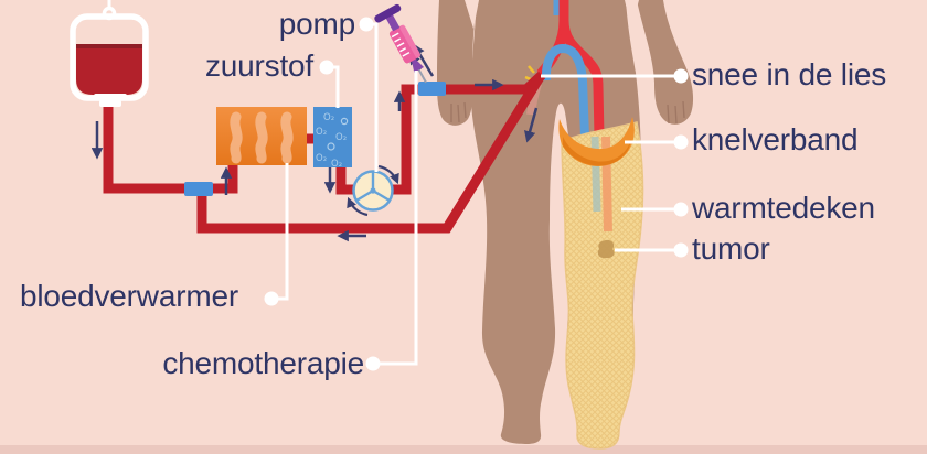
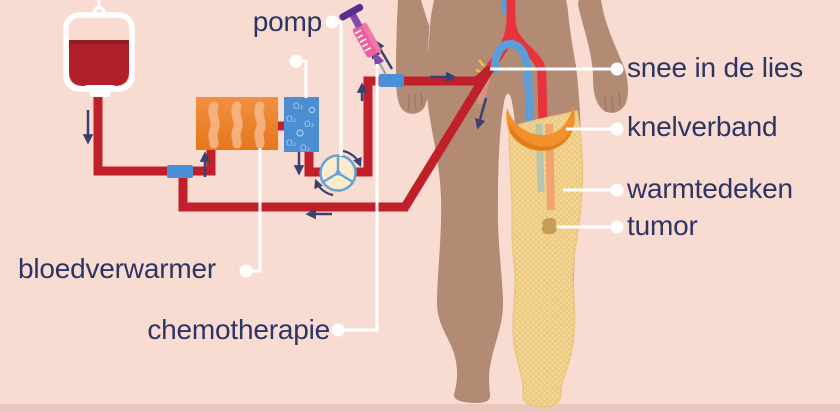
  O₂
  O₂
  O₂
  O₂
  O₂
  pomp
- zuurstof
  bloedverwarmer
  chemotherapie
  snee in de lies
  knelverband
  warmtedeken
  tumor
